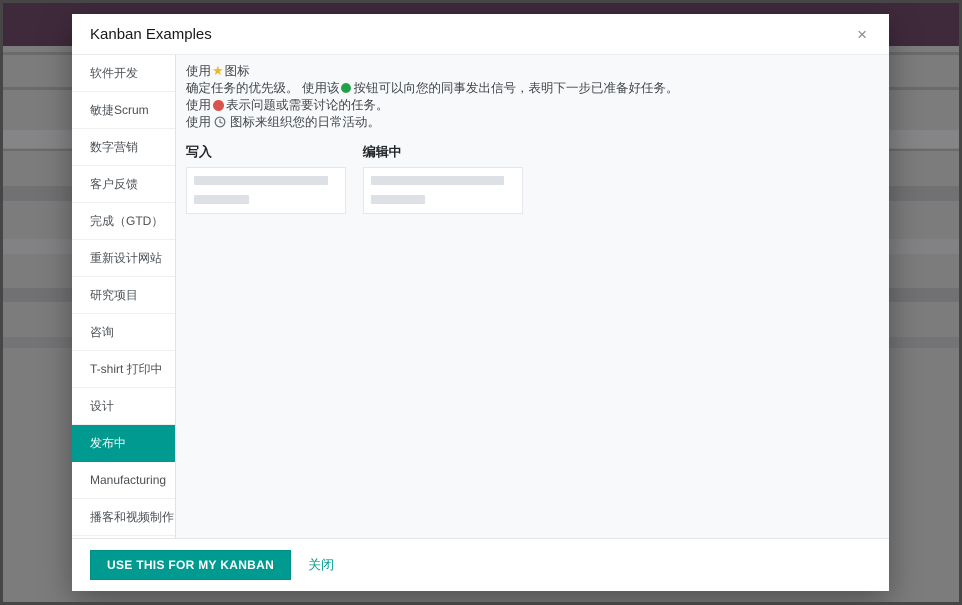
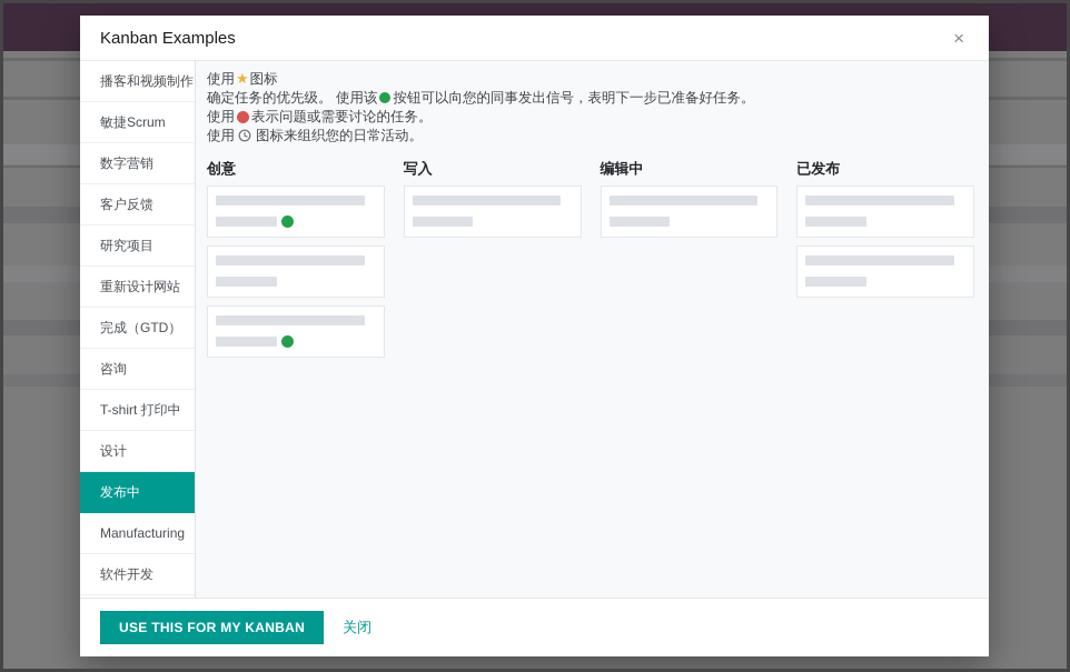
  Kanban Examples
  ×
- 软件开发
+ 播客和视频制作
  敏捷Scrum
  数字营销
  客户反馈
- 完成（GTD）
+ 研究项目
  重新设计网站
- 研究项目
+ 完成（GTD）
  咨询
  T-shirt 打印中
  设计
  发布中
  Manufacturing
- 播客和视频制作
+ 软件开发
  使用★图标
  确定任务的优先级。 使用该 按钮可以向您的同事发出信号，表明下一步已准备好任务。
  使用 表示问题或需要讨论的任务。
  使用 图标来组织您的日常活动。
+ 创意
  写入
  编辑中
+ 已发布
  USE THIS FOR MY KANBAN
  关闭
